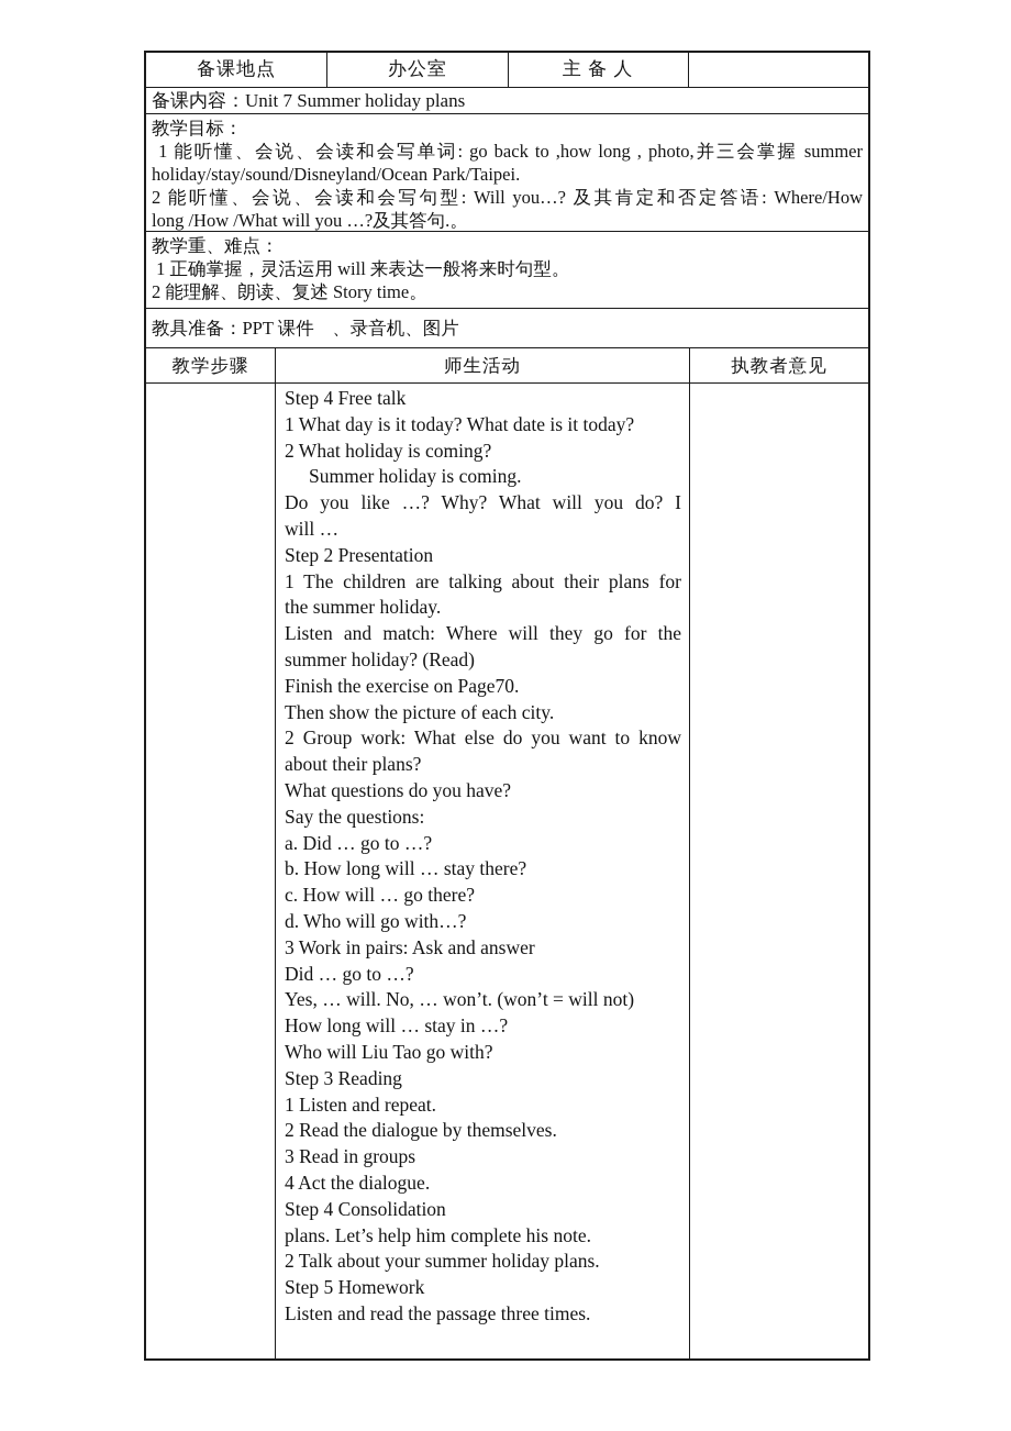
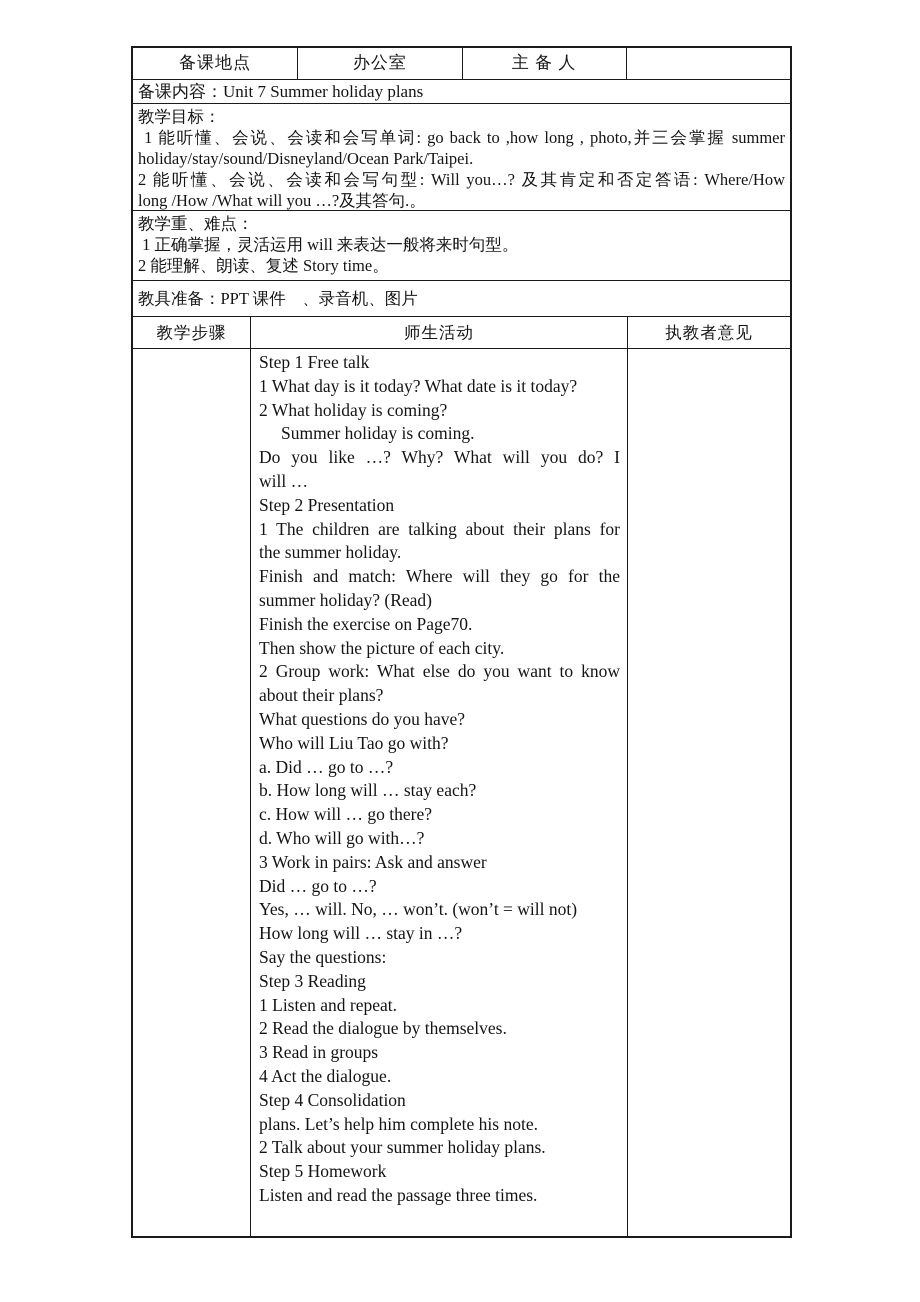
  备课地点
  办公室
  主 备 人
  备课内容：Unit 7 Summer holiday plans
  教学目标：
  1 能听懂、会说、会读和会写单词: go back to ,how long , photo,并三会掌握 summer
  holiday/stay/sound/Disneyland/Ocean Park/Taipei.
  2 能听懂、会说、会读和会写句型: Will you…? 及其肯定和否定答语: Where/How
  long /How /What will you …?及其答句.。
  教学重、难点：
  1 正确掌握，灵活运用 will 来表达一般将来时句型。
  2 能理解、朗读、复述 Story time。
  教具准备：PPT 课件 、录音机、图片
  教学步骤
  师生活动
  执教者意见
- Step 4 Free talk
+ Step 1 Free talk
  1 What day is it today? What date is it today?
  2 What holiday is coming?
  Summer holiday is coming.
  Do you like …? Why? What will you do? I
  will …
  Step 2 Presentation
  1 The children are talking about their plans for
  the summer holiday.
- Listen and match: Where will they go for the
+ Finish and match: Where will they go for the
  summer holiday? (Read)
  Finish the exercise on Page70.
  Then show the picture of each city.
  2 Group work: What else do you want to know
  about their plans?
  What questions do you have?
- Say the questions:
+ Who will Liu Tao go with?
  a. Did … go to …?
- b. How long will … stay there?
+ b. How long will … stay each?
  c. How will … go there?
  d. Who will go with…?
  3 Work in pairs: Ask and answer
  Did … go to …?
  Yes, … will. No, … won’t. (won’t = will not)
  How long will … stay in …?
- Who will Liu Tao go with?
+ Say the questions:
  Step 3 Reading
  1 Listen and repeat.
  2 Read the dialogue by themselves.
  3 Read in groups
  4 Act the dialogue.
  Step 4 Consolidation
  plans. Let’s help him complete his note.
  2 Talk about your summer holiday plans.
  Step 5 Homework
  Listen and read the passage three times.
